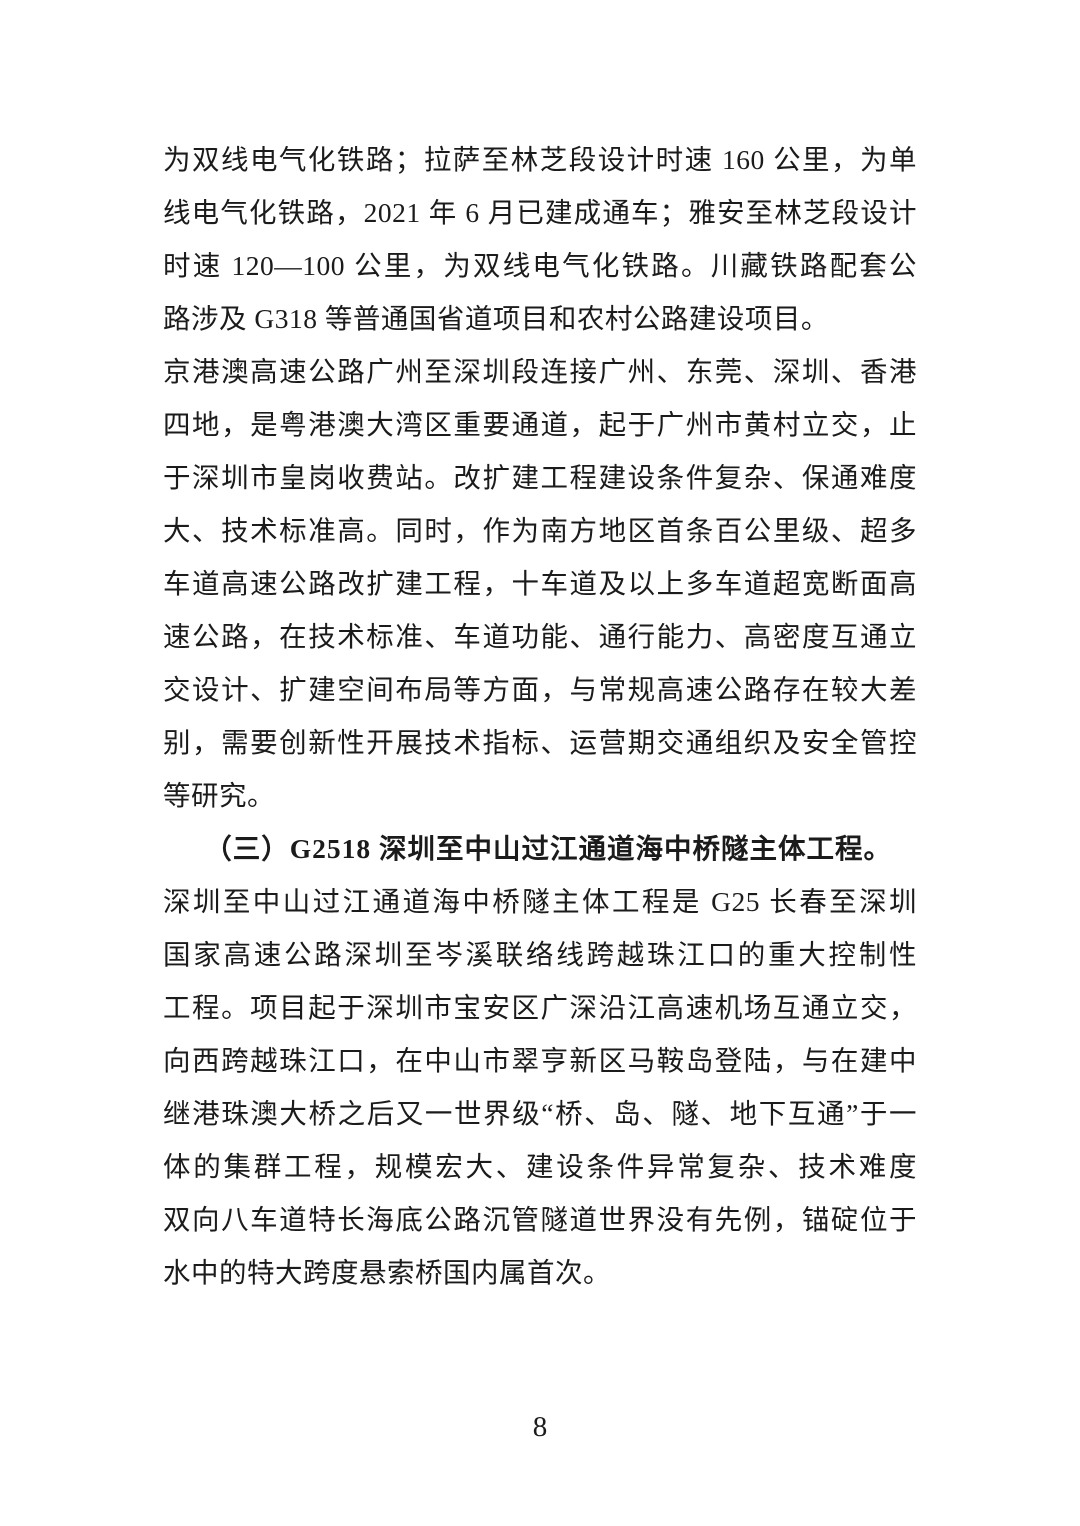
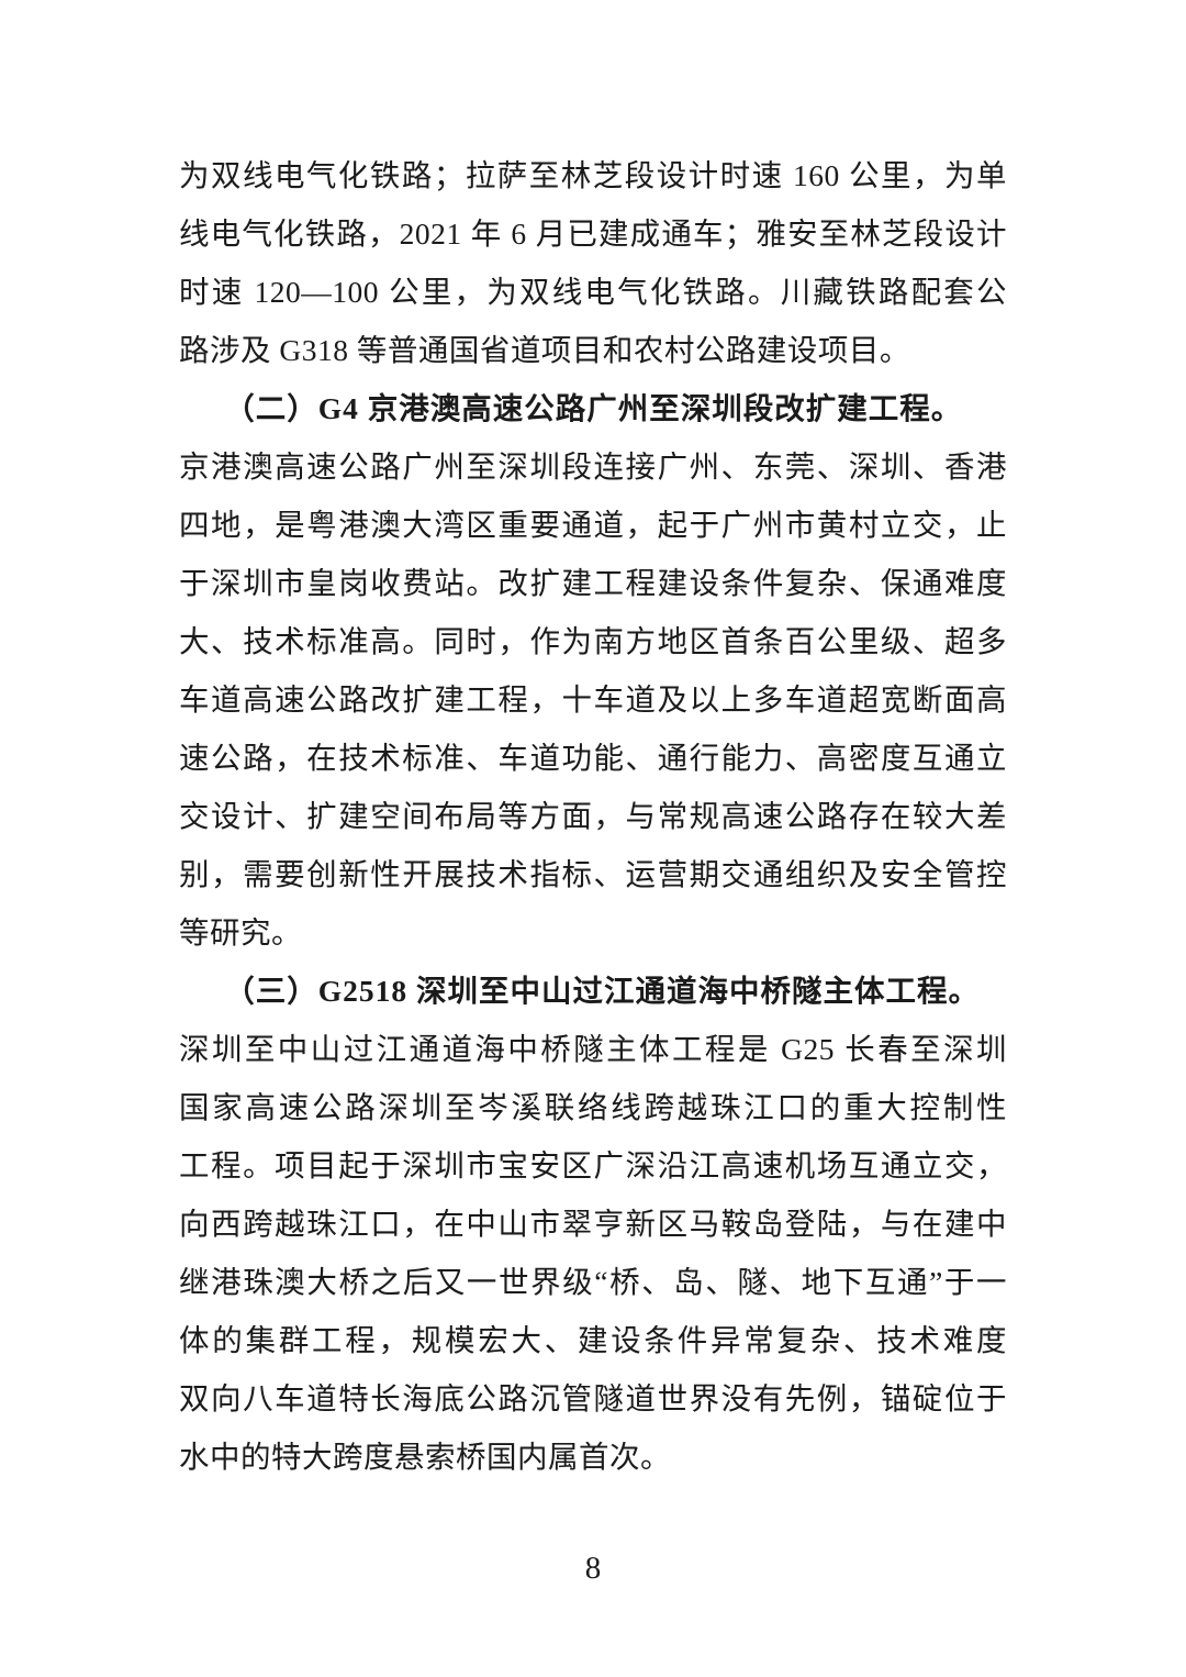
  为双线电气化铁路；拉萨至林芝段设计时速 160 公里，为单
  线电气化铁路，2021 年 6 月已建成通车；雅安至林芝段设计
  时速 120—100 公里，为双线电气化铁路。川藏铁路配套公
  路涉及 G318 等普通国省道项目和农村公路建设项目。
+ （二）G4 京港澳高速公路广州至深圳段改扩建工程。
  京港澳高速公路广州至深圳段连接广州、东莞、深圳、香港
  四地，是粤港澳大湾区重要通道，起于广州市黄村立交，止
  于深圳市皇岗收费站。改扩建工程建设条件复杂、保通难度
  大、技术标准高。同时，作为南方地区首条百公里级、超多
  车道高速公路改扩建工程，十车道及以上多车道超宽断面高
  速公路，在技术标准、车道功能、通行能力、高密度互通立
  交设计、扩建空间布局等方面，与常规高速公路存在较大差
  别，需要创新性开展技术指标、运营期交通组织及安全管控
  等研究。
  （三）G2518 深圳至中山过江通道海中桥隧主体工程。
  深圳至中山过江通道海中桥隧主体工程是 G25 长春至深圳
  国家高速公路深圳至岑溪联络线跨越珠江口的重大控制性
  工程。项目起于深圳市宝安区广深沿江高速机场互通立交，
  向西跨越珠江口，在中山市翠亨新区马鞍岛登陆，与在建中
  继港珠澳大桥之后又一世界级“桥、岛、隧、地下互通”于一
  体的集群工程，规模宏大、建设条件异常复杂、技术难度
  双向八车道特长海底公路沉管隧道世界没有先例，锚碇位于
  水中的特大跨度悬索桥国内属首次。
  8
